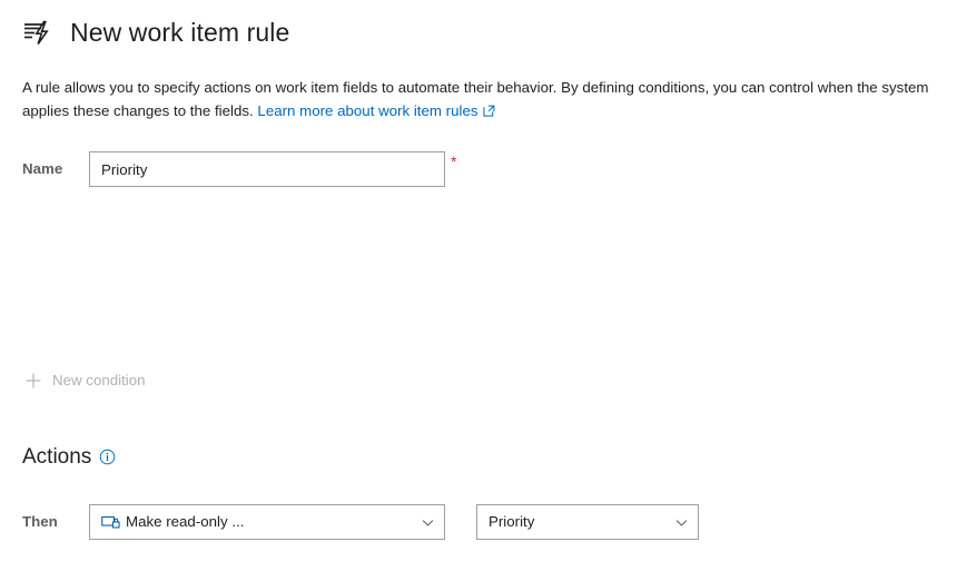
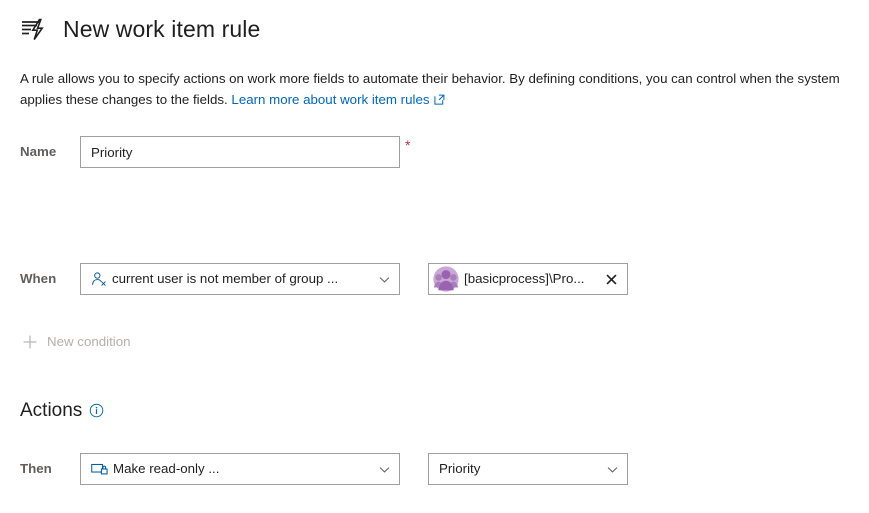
  New work item rule
- A rule allows you to specify actions on work item fields to automate their behavior. By defining conditions, you can control when the system applies these changes to the fields. Learn more about work item rules
+ A rule allows you to specify actions on work more fields to automate their behavior. By defining conditions, you can control when the system applies these changes to the fields. Learn more about work item rules
  Name
  Priority
  *
+ When
+ current user is not member of group ...
+ [basicprocess]\Pro...
  New condition
  Actions
  Then
  Make read-only ...
  Priority
